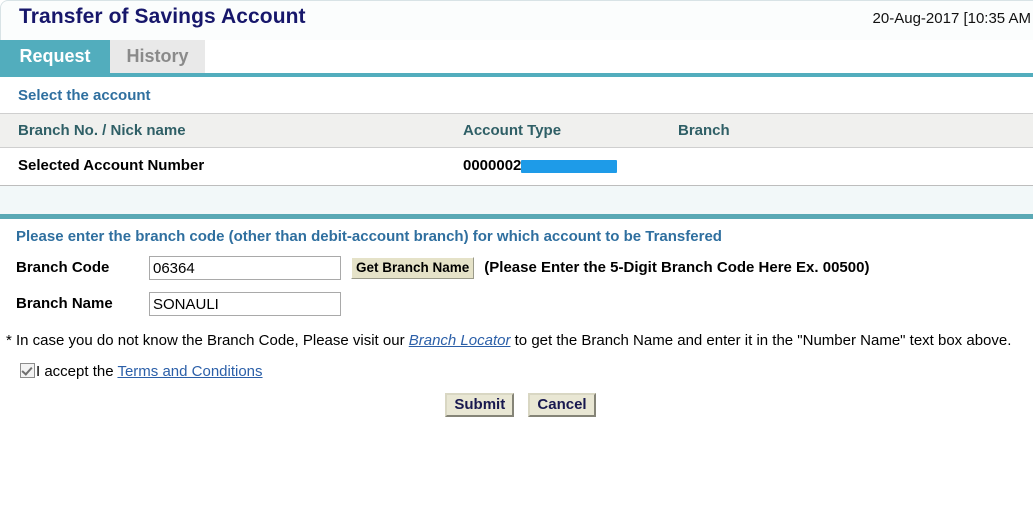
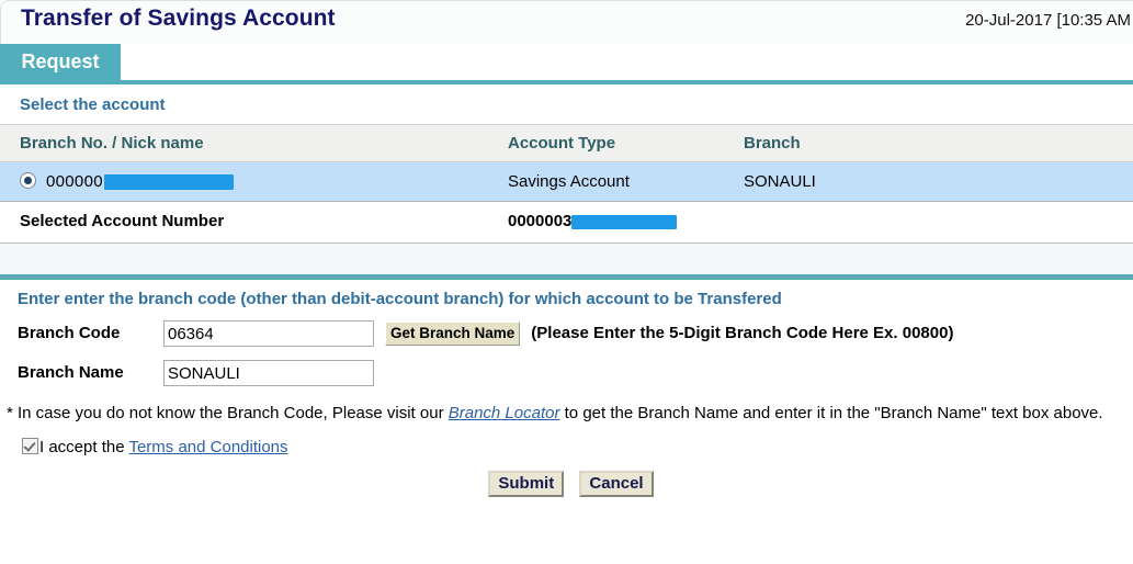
  Transfer of Savings Account
- 20-Aug-2017 [10:35 AM
+ 20-Jul-2017 [10:35 AM
  Request
- History
  Select the account
  Branch No. / Nick name	Account Type	Branch
+ 000000	Savings Account	SONAULI
- Selected Account Number	0000002
+ Selected Account Number	0000003
- Please enter the branch code (other than debit-account branch) for which account to be Transfered
+ Enter enter the branch code (other than debit-account branch) for which account to be Transfered
- Branch Code 06364 Get Branch Name (Please Enter the 5-Digit Branch Code Here Ex. 00500)
+ Branch Code 06364 Get Branch Name (Please Enter the 5-Digit Branch Code Here Ex. 00800)
  Branch Name SONAULI
- * In case you do not know the Branch Code, Please visit our Branch Locator to get the Branch Name and enter it in the "Number Name" text box above.
+ * In case you do not know the Branch Code, Please visit our Branch Locator to get the Branch Name and enter it in the "Branch Name" text box above.
  I accept the Terms and Conditions
  Submit Cancel
